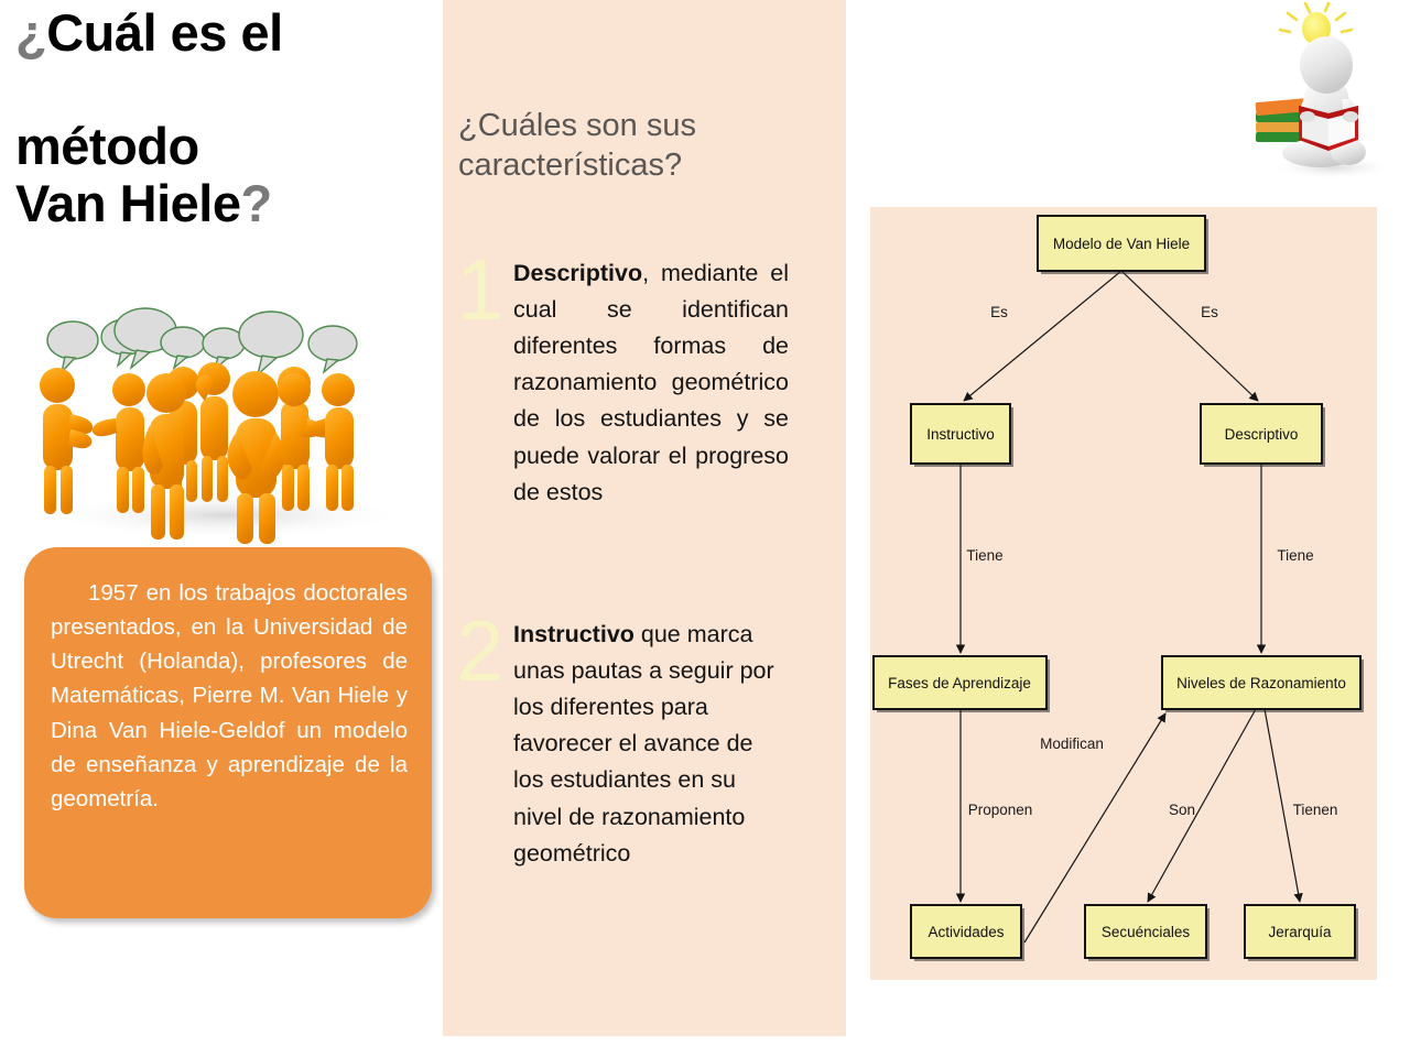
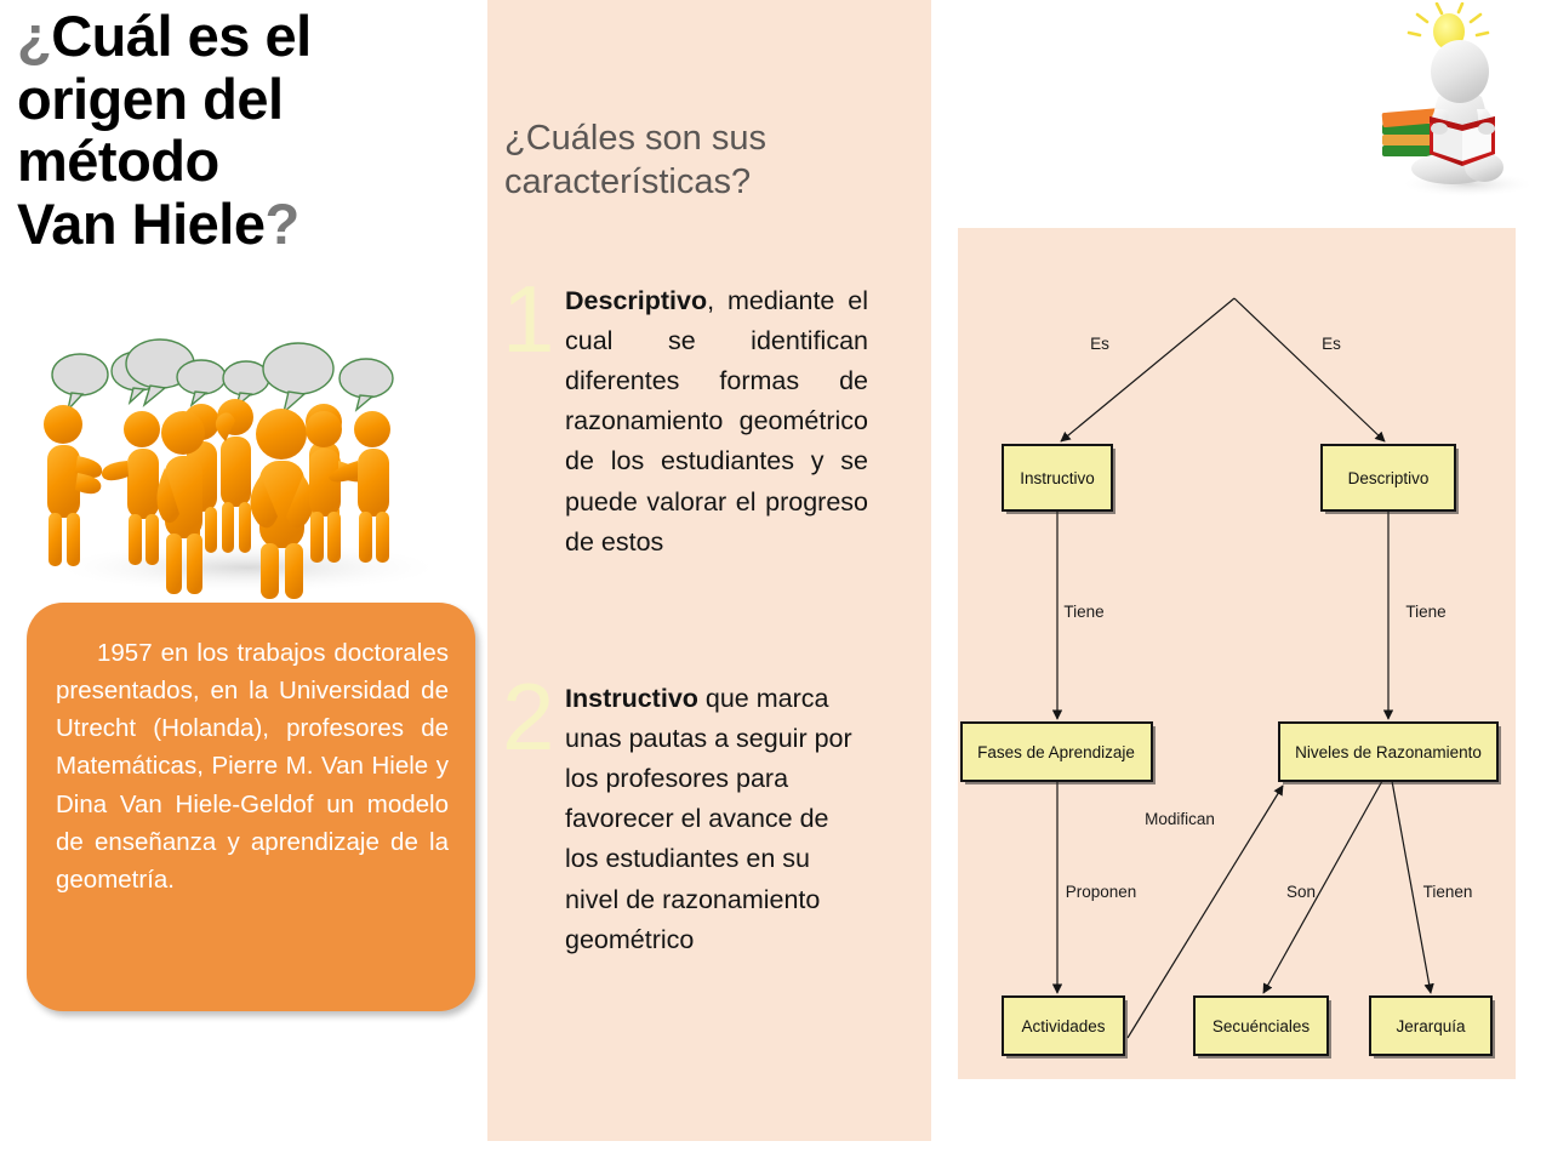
  ¿Cuál es el
+ origen del
  método
  Van Hiele?
  1957 en los trabajos doctorales presentados, en la Universidad de Utrecht (Holanda), profesores de Matemáticas, Pierre M. Van Hiele y Dina Van Hiele-Geldof un modelo de enseñanza y aprendizaje de la geometría.
  ¿Cuáles son sus características?
  Descriptivo, mediante el cual se identifican diferentes formas de razonamiento geométrico de los estudiantes y se puede valorar el progreso de estos
- Instructivo que marca unas pautas a seguir por los diferentes para favorecer el avance de los estudiantes en su nivel de razonamiento geométrico
+ Instructivo que marca unas pautas a seguir por los profesores para favorecer el avance de los estudiantes en su nivel de razonamiento geométrico
  Es
  Es
  Tiene
  Tiene
  Proponen
  Modifican
  Son
  Tienen
- Modelo de Van Hiele
  Instructivo
  Descriptivo
  Fases de Aprendizaje
  Niveles de Razonamiento
  Actividades
  Secuénciales
  Jerarquía
